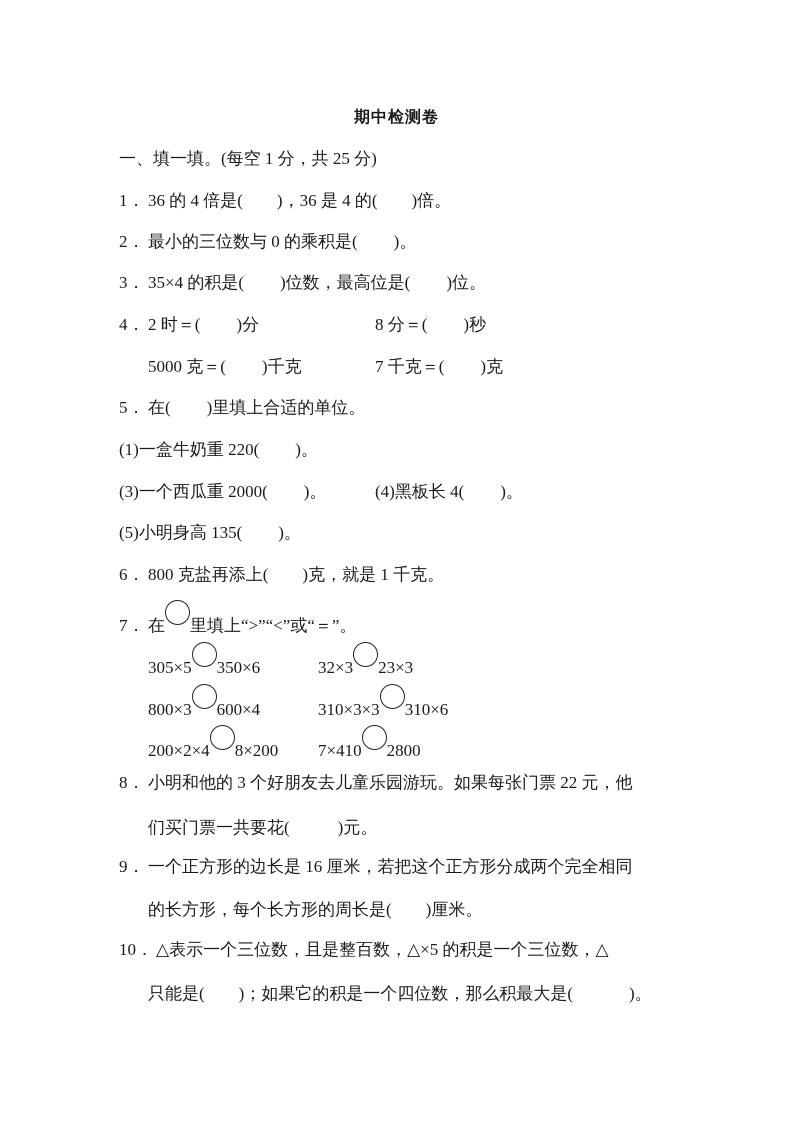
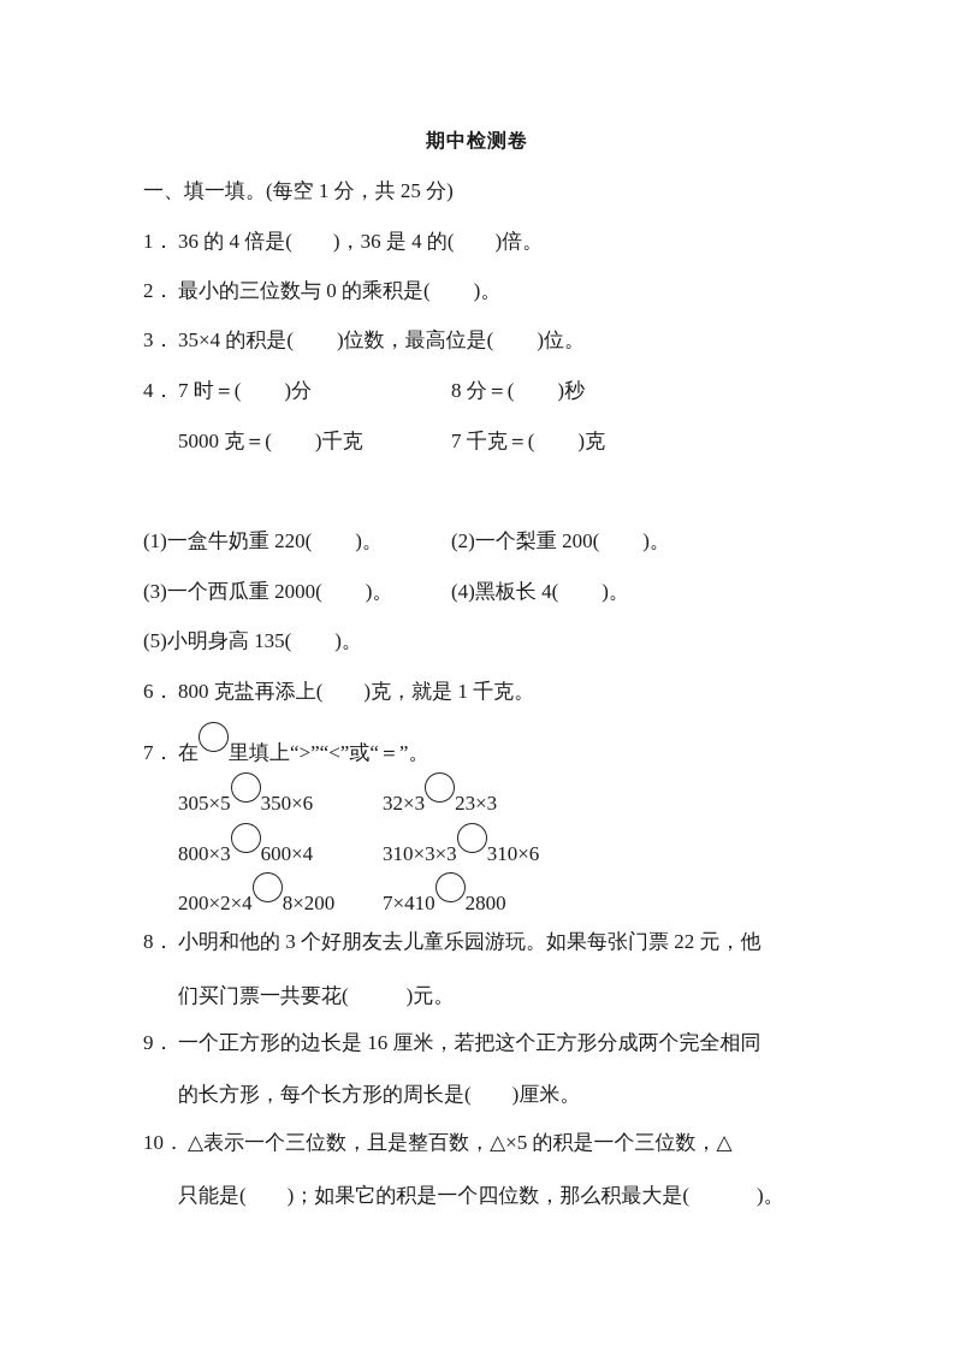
  期中检测卷
  一、填一填。(每空 1 分，共 25 分)
  1． 36 的 4 倍是( )，36 是 4 的( )倍。
  2． 最小的三位数与 0 的乘积是( )。
  3． 35×4 的积是( )位数，最高位是( )位。
- 4． 2 时＝( )分
+ 4． 7 时＝( )分
  8 分＝( )秒
  5000 克＝( )千克
  7 千克＝( )克
- 5． 在( )里填上合适的单位。
  (1)一盒牛奶重 220( )。
+ (2)一个梨重 200( )。
  (3)一个西瓜重 2000( )。
  (4)黑板长 4( )。
  (5)小明身高 135( )。
  6． 800 克盐再添上( )克，就是 1 千克。
  7． 在 里填上“>”“<”或“＝”。
  305×5 350×6
  32×3 23×3
  800×3 600×4
  310×3×3 310×6
  200×2×4 8×200
  7×410 2800
  8． 小明和他的 3 个好朋友去儿童乐园游玩。如果每张门票 22 元，他
  们买门票一共要花( )元。
  9． 一个正方形的边长是 16 厘米，若把这个正方形分成两个完全相同
  的长方形，每个长方形的周长是( )厘米。
  10． △表示一个三位数，且是整百数，△×5 的积是一个三位数，△
  只能是( )；如果它的积是一个四位数，那么积最大是( )。
